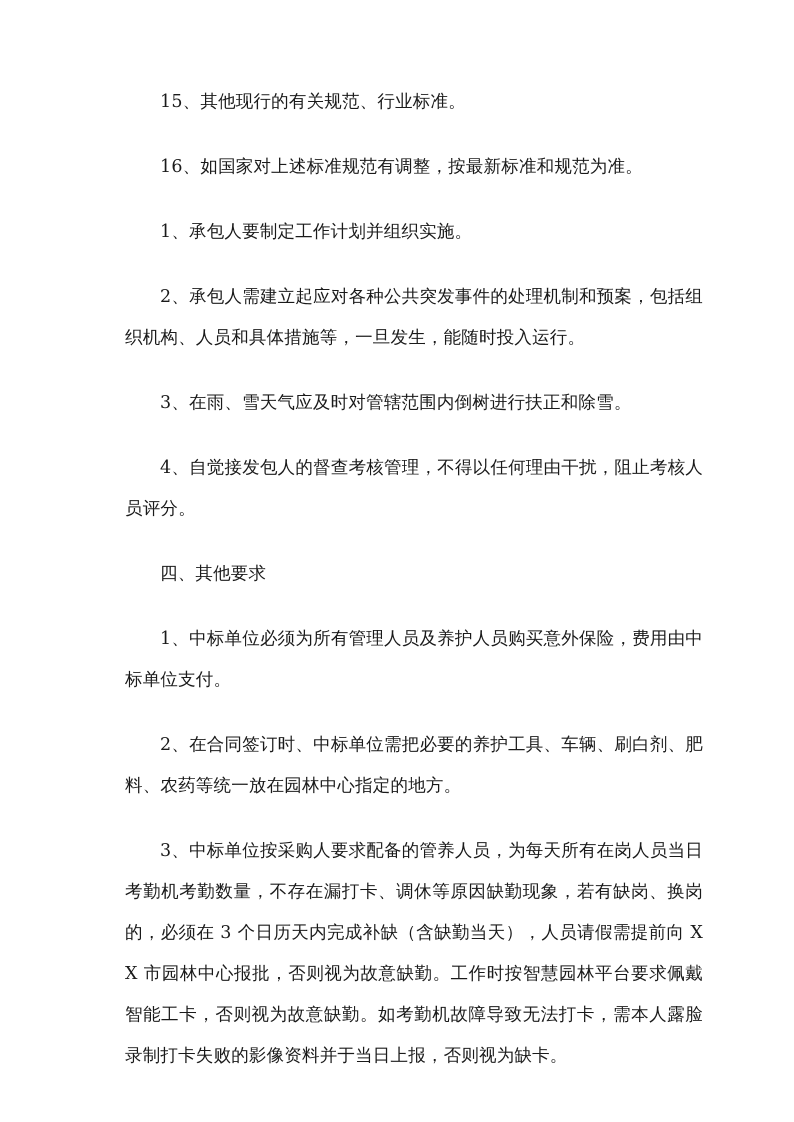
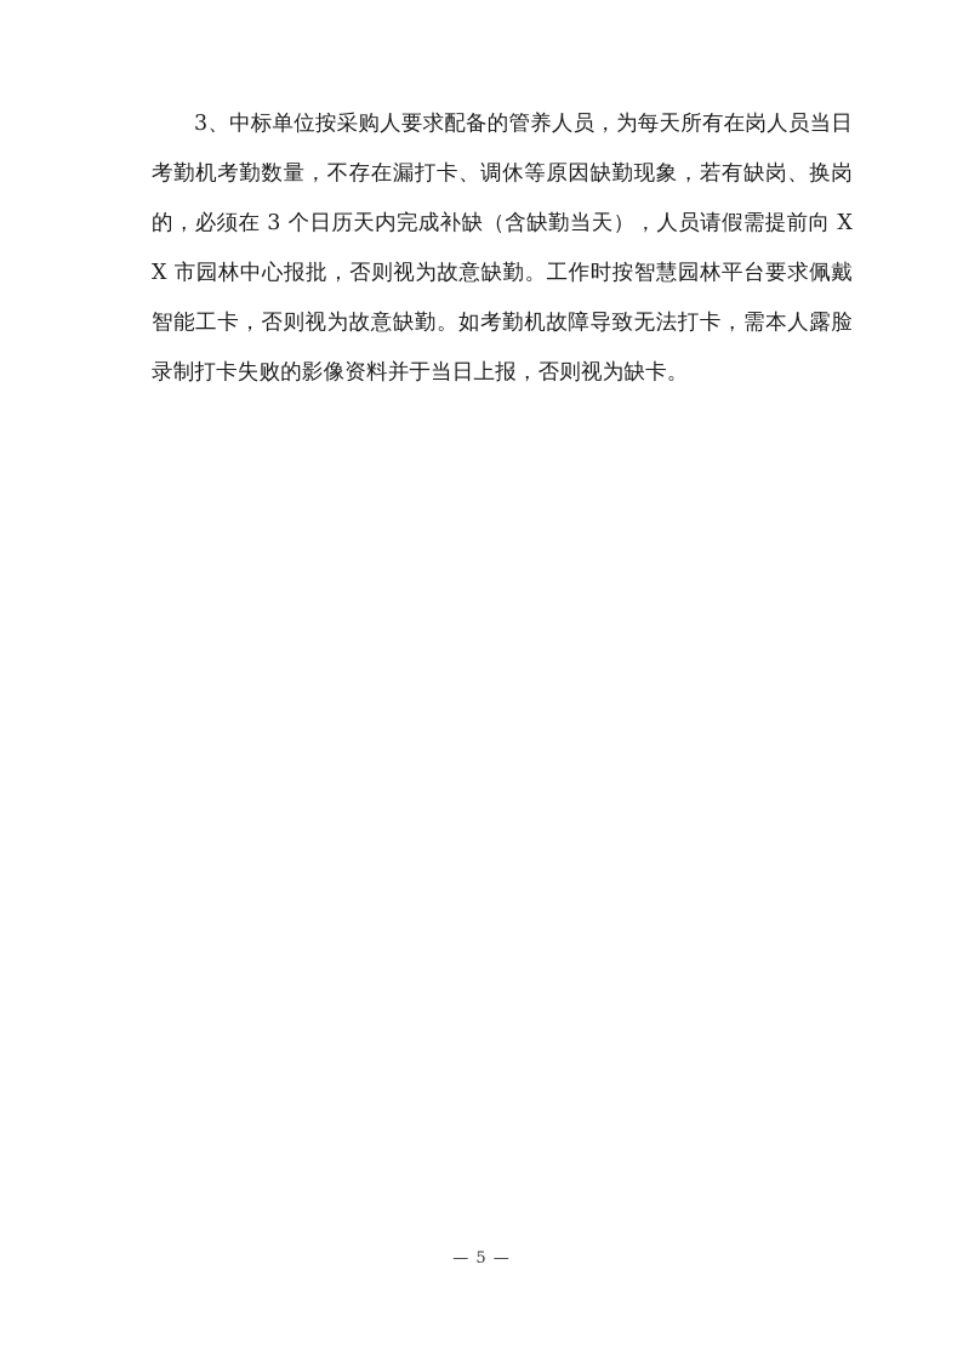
- 15、其他现行的有关规范、行业标准。
- 16、如国家对上述标准规范有调整，按最新标准和规范为准。
- 1、承包人要制定工作计划并组织实施。
- 2、承包人需建立起应对各种公共突发事件的处理机制和预案，包括组织机构、人员和具体措施等，一旦发生，能随时投入运行。
- 3、在雨、雪天气应及时对管辖范围内倒树进行扶正和除雪。
- 4、自觉接发包人的督查考核管理，不得以任何理由干扰，阻止考核人员评分。
- 四、其他要求
- 1、中标单位必须为所有管理人员及养护人员购买意外保险，费用由中标单位支付。
- 2、在合同签订时、中标单位需把必要的养护工具、车辆、刷白剂、肥料、农药等统一放在园林中心指定的地方。
  3、中标单位按采购人要求配备的管养人员，为每天所有在岗人员当日考勤机考勤数量，不存在漏打卡、调休等原因缺勤现象，若有缺岗、换岗的，必须在 3 个日历天内完成补缺（含缺勤当天），人员请假需提前向 XX 市园林中心报批，否则视为故意缺勤。工作时按智慧园林平台要求佩戴智能工卡，否则视为故意缺勤。如考勤机故障导致无法打卡，需本人露脸录制打卡失败的影像资料并于当日上报，否则视为缺卡。
+ — 5 —
